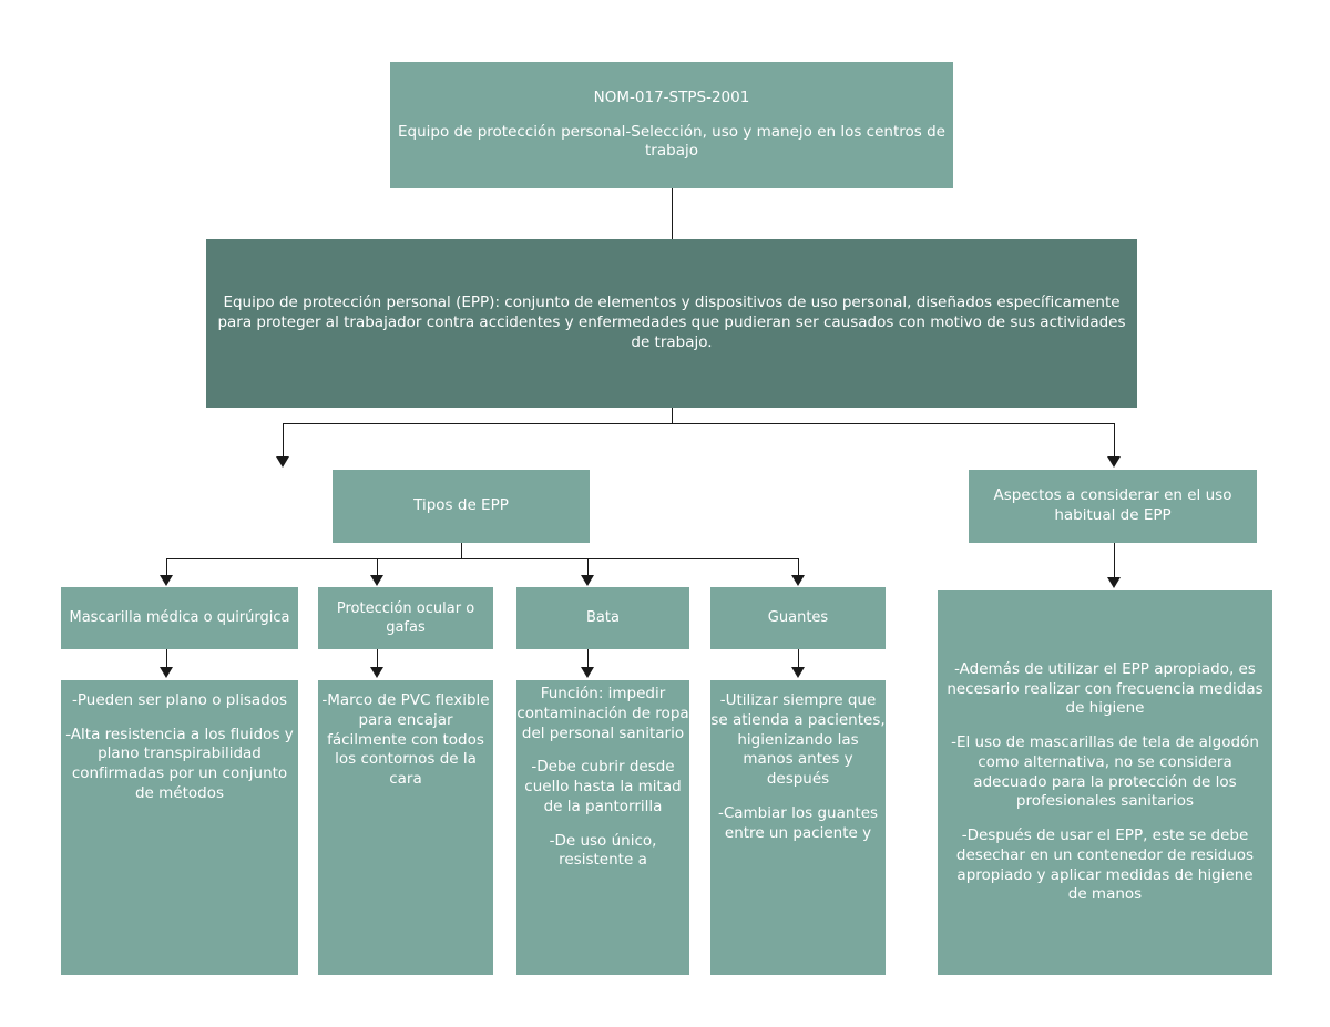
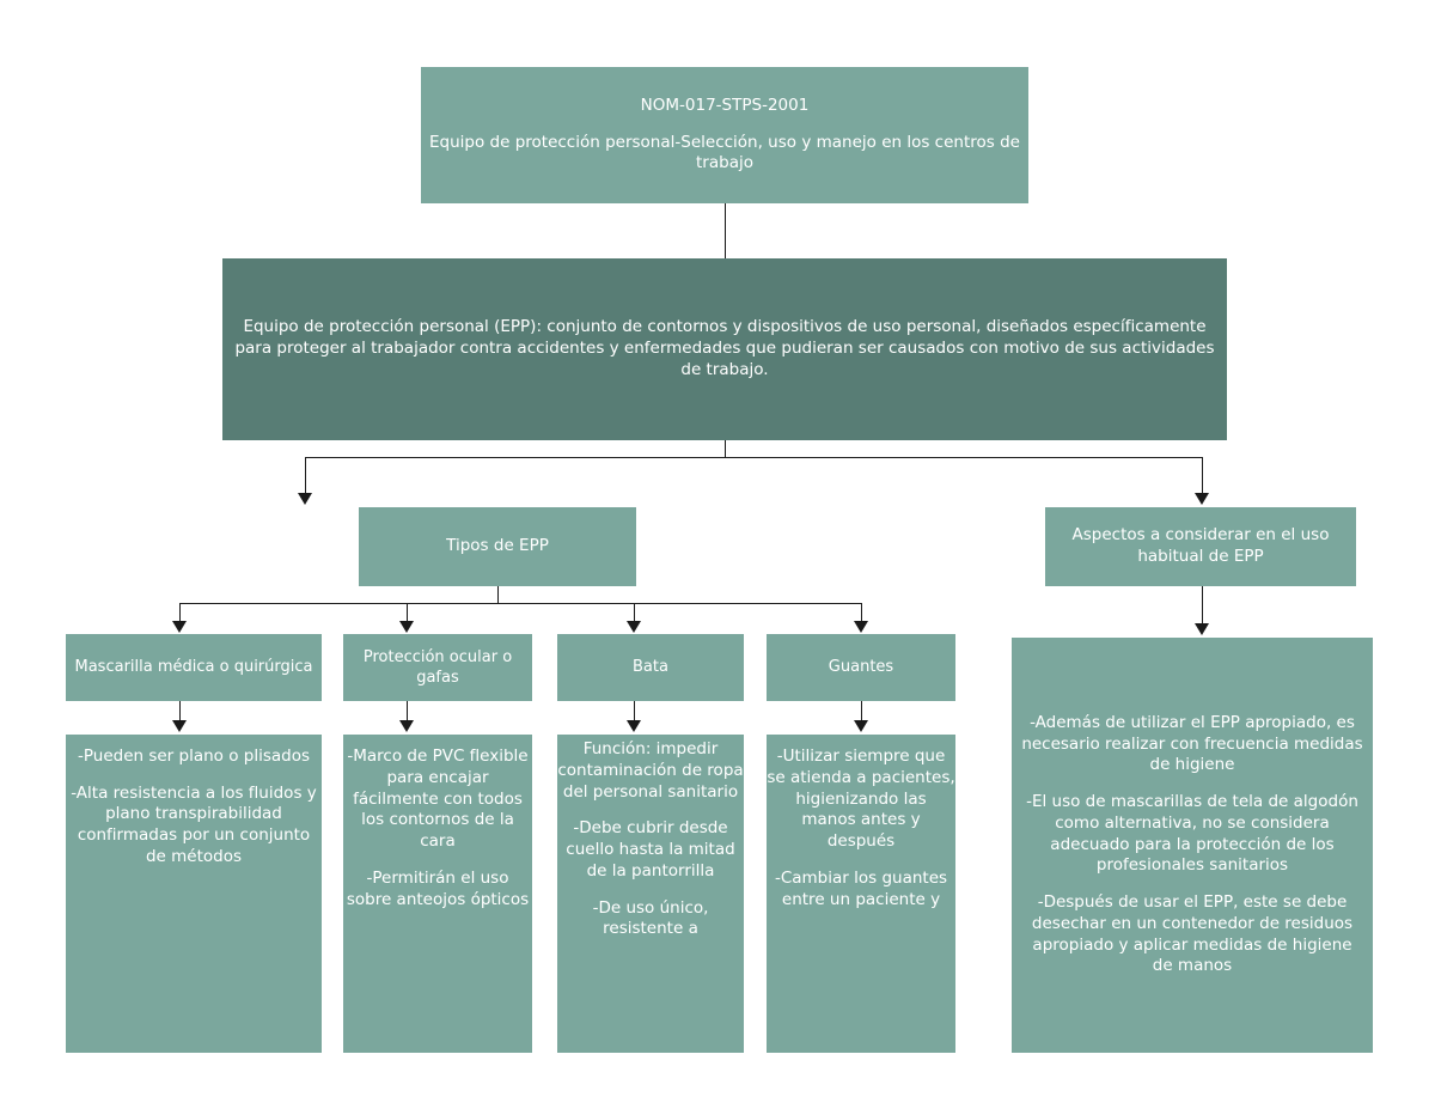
  NOM-017-STPS-2001
  Equipo de protección personal-Selección, uso y manejo en los centros de trabajo
- Equipo de protección personal (EPP): conjunto de elementos y dispositivos de uso personal, diseñados específicamente para proteger al trabajador contra accidentes y enfermedades que pudieran ser causados con motivo de sus actividades de trabajo.
+ Equipo de protección personal (EPP): conjunto de contornos y dispositivos de uso personal, diseñados específicamente para proteger al trabajador contra accidentes y enfermedades que pudieran ser causados con motivo de sus actividades de trabajo.
  Tipos de EPP
  Aspectos a considerar en el uso habitual de EPP
  Mascarilla médica o quirúrgica
  Protección ocular o gafas
  Bata
  Guantes
  -Pueden ser plano o plisados
  -Alta resistencia a los fluidos y plano transpirabilidad confirmadas por un conjunto de métodos
  -Marco de PVC flexible para encajar fácilmente con todos los contornos de la cara
+ -Permitirán el uso sobre anteojos ópticos
  Función: impedir contaminación de ropa del personal sanitario
  -Debe cubrir desde cuello hasta la mitad de la pantorrilla
  -De uso único, resistente a
  -Utilizar siempre que se atienda a pacientes, higienizando las manos antes y después
  -Cambiar los guantes entre un paciente y
  -Además de utilizar el EPP apropiado, es necesario realizar con frecuencia medidas de higiene
  -El uso de mascarillas de tela de algodón como alternativa, no se considera adecuado para la protección de los profesionales sanitarios
  -Después de usar el EPP, este se debe desechar en un contenedor de residuos apropiado y aplicar medidas de higiene de manos
